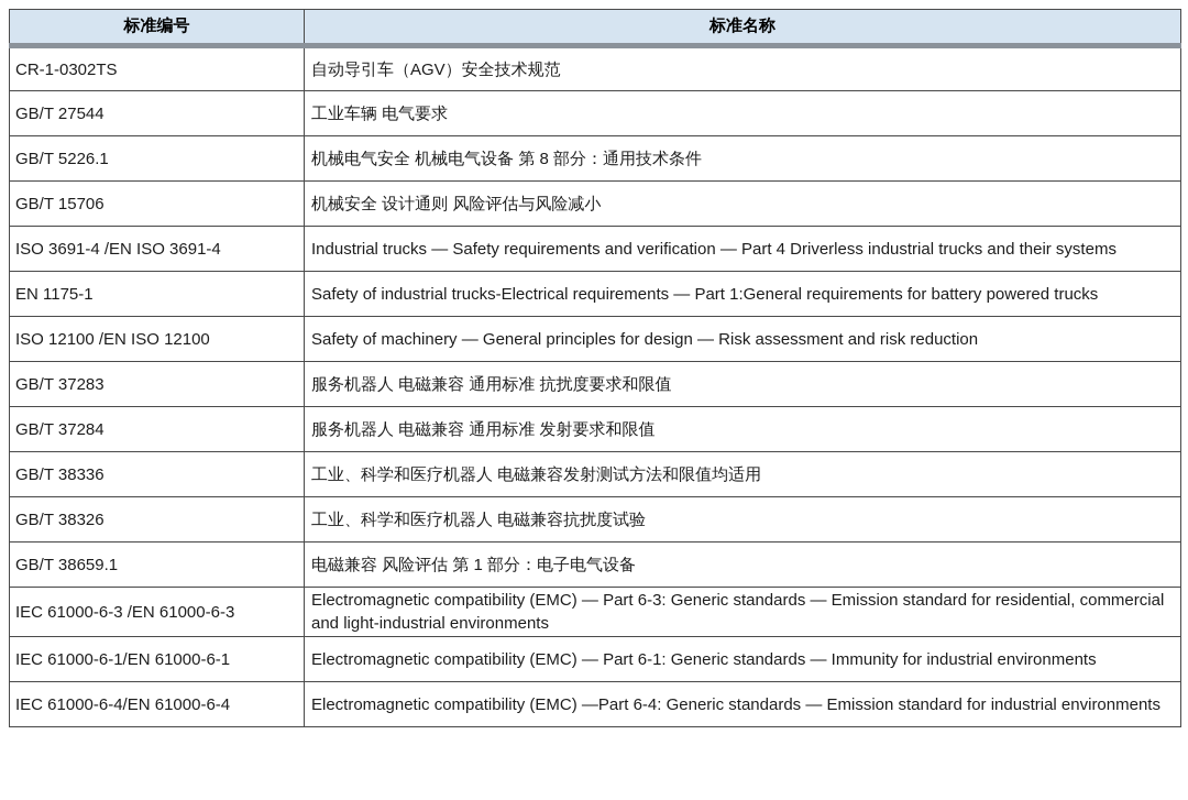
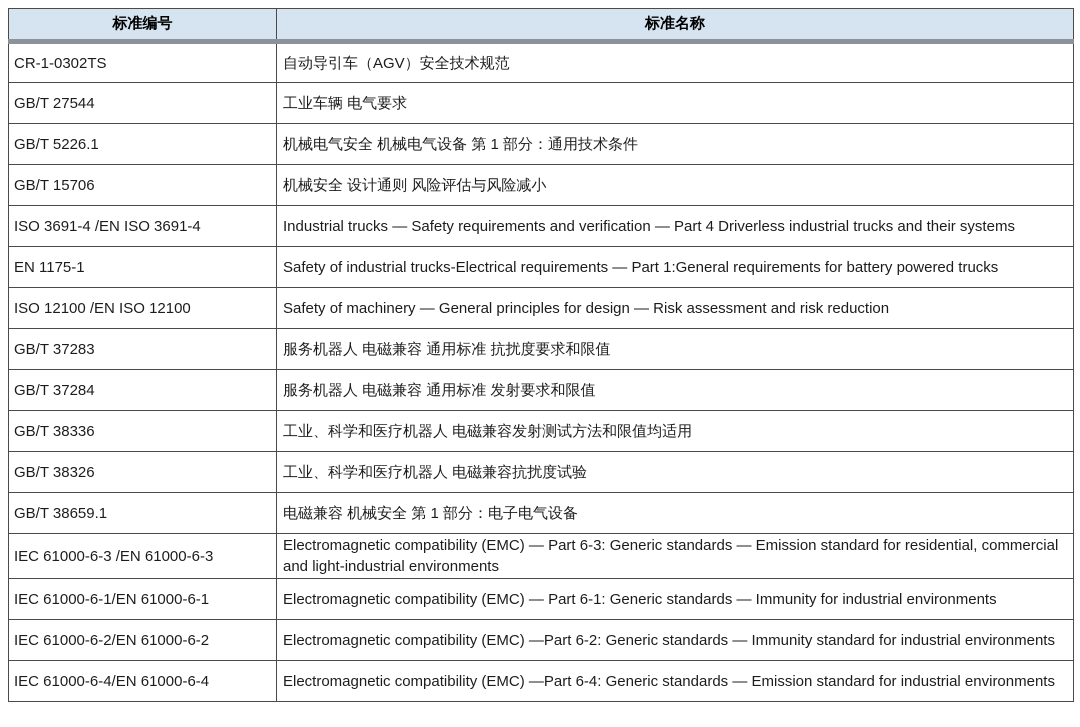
  标准编号	标准名称
  CR-1-0302TS	自动导引车（AGV）安全技术规范
  GB/T 27544	工业车辆 电气要求
- GB/T 5226.1	机械电气安全 机械电气设备 第 8 部分：通用技术条件
+ GB/T 5226.1	机械电气安全 机械电气设备 第 1 部分：通用技术条件
  GB/T 15706	机械安全 设计通则 风险评估与风险减小
  ISO 3691-4 /EN ISO 3691-4	Industrial trucks — Safety requirements and verification — Part 4 Driverless industrial trucks and their systems
  EN 1175-1	Safety of industrial trucks-Electrical requirements — Part 1:General requirements for battery powered trucks
  ISO 12100 /EN ISO 12100	Safety of machinery — General principles for design — Risk assessment and risk reduction
  GB/T 37283	服务机器人 电磁兼容 通用标准 抗扰度要求和限值
  GB/T 37284	服务机器人 电磁兼容 通用标准 发射要求和限值
  GB/T 38336	工业、科学和医疗机器人 电磁兼容发射测试方法和限值均适用
  GB/T 38326	工业、科学和医疗机器人 电磁兼容抗扰度试验
- GB/T 38659.1	电磁兼容 风险评估 第 1 部分：电子电气设备
+ GB/T 38659.1	电磁兼容 机械安全 第 1 部分：电子电气设备
  IEC 61000-6-3 /EN 61000-6-3	Electromagnetic compatibility (EMC) — Part 6-3: Generic standards — Emission standard for residential, commercial and light-industrial environments
  IEC 61000-6-1/EN 61000-6-1	Electromagnetic compatibility (EMC) — Part 6-1: Generic standards — Immunity for industrial environments
+ IEC 61000-6-2/EN 61000-6-2	Electromagnetic compatibility (EMC) —Part 6-2: Generic standards — Immunity standard for industrial environments
  IEC 61000-6-4/EN 61000-6-4	Electromagnetic compatibility (EMC) —Part 6-4: Generic standards — Emission standard for industrial environments
